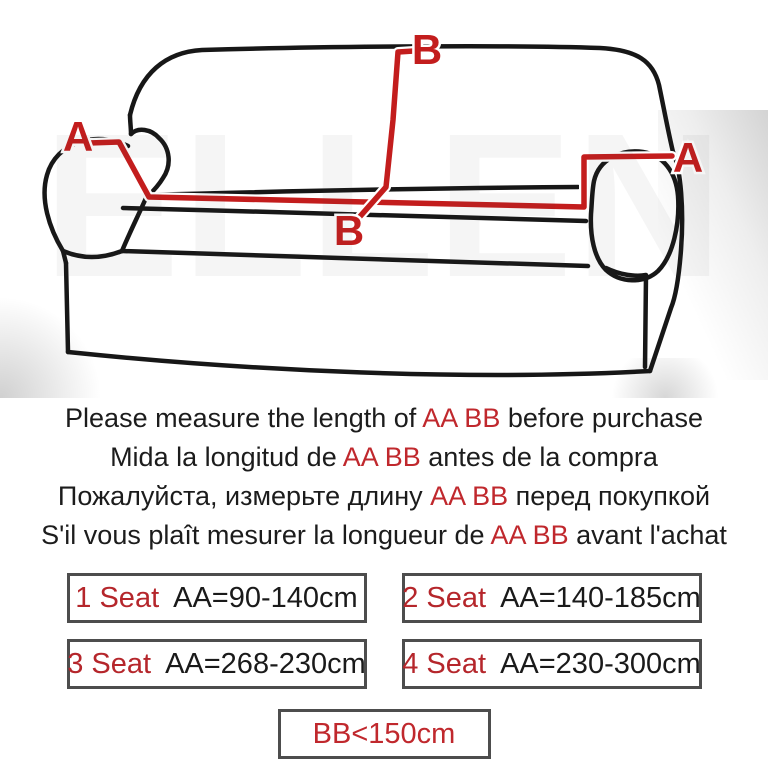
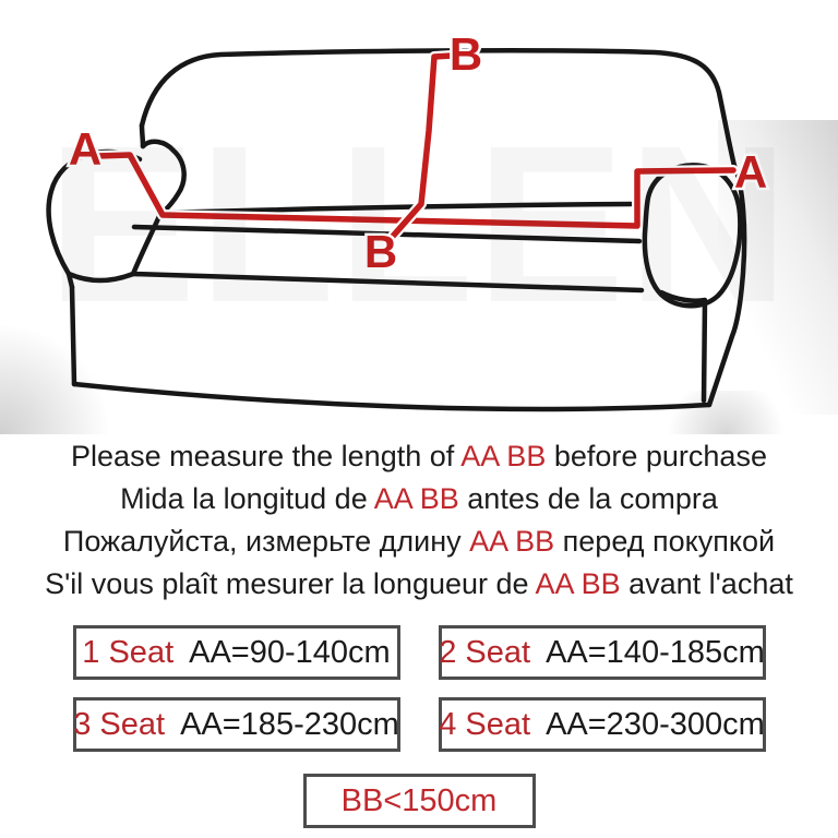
  A
  A
  B
  B
  ELLEN
  Please measure the length of AA BB before purchase
  Mida la longitud de AA BB antes de la compra
  Пожалуйста, измерьте длину AA BB перед покупкой
  S'il vous plaît mesurer la longueur de AA BB avant l'achat
  1 Seat
  AA=90-140cm
  2 Seat
  AA=140-185cm
  3 Seat
- AA=268-230cm
+ AA=185-230cm
  4 Seat
  AA=230-300cm
  BB<150cm
